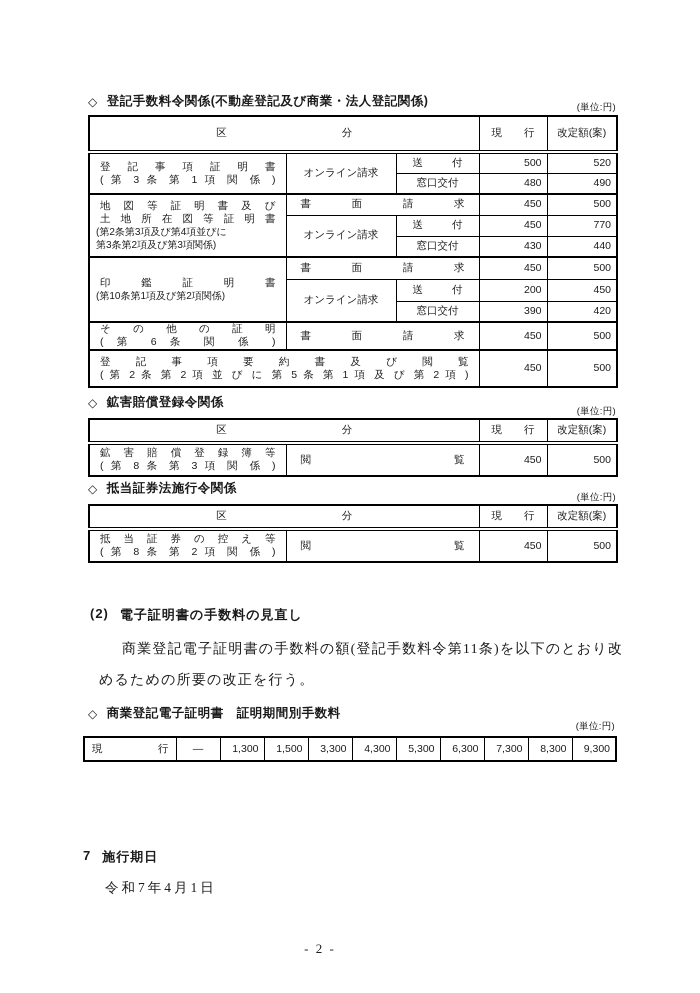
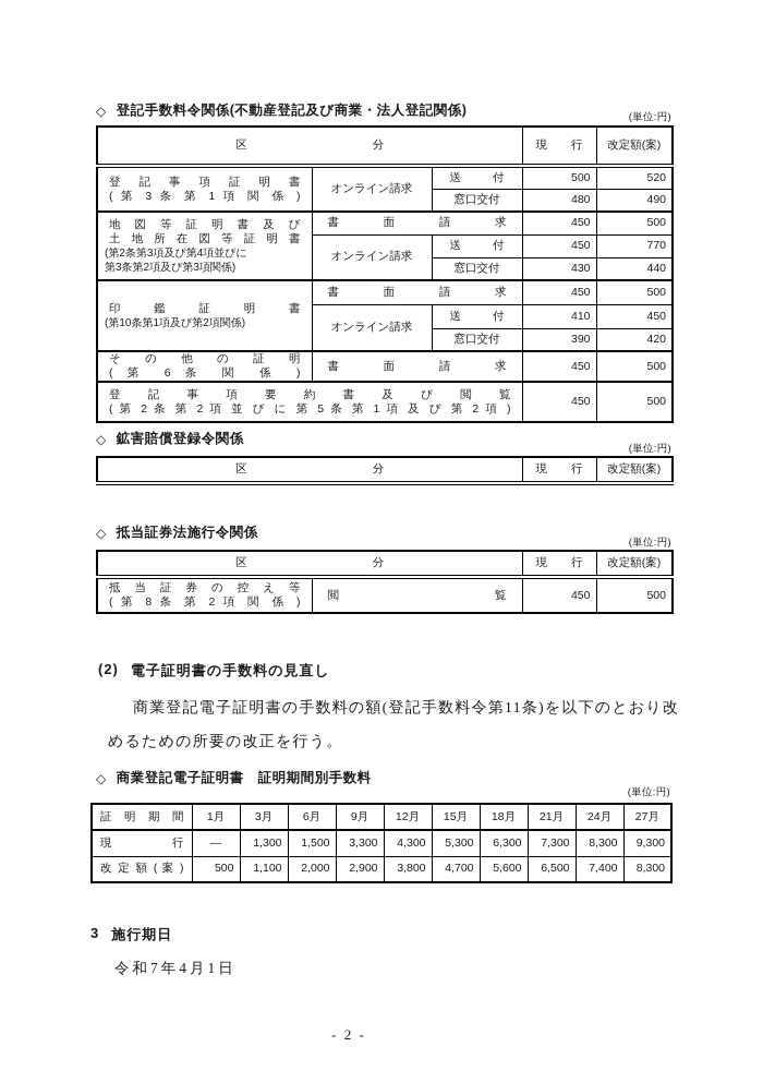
  ◇
  登記手数料令関係(不動産登記及び商業・法人登記関係)
  (単位:円)
  区 分	現 行	改定額(案)
  登 記 事 項 証 明 書 ( 第 3 条 第 1 項 関 係 )	オンライン請求	送 付	500	520
  窓口交付	480	490
  地 図 等 証 明 書 及 び 土 地 所 在 図 等 証 明 書 (第2条第3項及び第4項並びに 第3条第2項及び第3項関係)	書 面 請 求	450	500
  オンライン請求	送 付	450	770
  窓口交付	430	440
  印 鑑 証 明 書 (第10条第1項及び第2項関係)	書 面 請 求	450	500
- オンライン請求	送 付	200	450
+ オンライン請求	送 付	410	450
  窓口交付	390	420
  そ の 他 の 証 明 ( 第 6 条 関 係 )	書 面 請 求	450	500
  登 記 事 項 要 約 書 及 び 閲 覧 ( 第 2 条 第 2 項 並 び に 第 5 条 第 1 項 及 び 第 2 項 )	450	500
  ◇
  鉱害賠償登録令関係
  (単位:円)
  区 分	現 行	改定額(案)
- 鉱 害 賠 償 登 録 簿 等 ( 第 8 条 第 3 項 関 係 )	閲 覧	450	500
  ◇
  抵当証券法施行令関係
  (単位:円)
  区 分	現 行	改定額(案)
  抵 当 証 券 の 控 え 等 ( 第 8 条 第 2 項 関 係 )	閲 覧	450	500
  (2)
  電子証明書の手数料の見直し
  商業登記電子証明書の手数料の額(登記手数料令第11条)を以下のとおり改
  めるための所要の改正を行う。
  ◇
  商業登記電子証明書 証明期間別手数料
  (単位:円)
+ 証 明 期 間	1月	3月	6月	9月	12月	15月	18月	21月	24月	27月
  現 行	―	1,300	1,500	3,300	4,300	5,300	6,300	7,300	8,300	9,300
+ 改 定 額 ( 案 )	500	1,100	2,000	2,900	3,800	4,700	5,600	6,500	7,400	8,300
- 7
+ 3
  施行期日
  令和7年4月1日
  - 2 -
